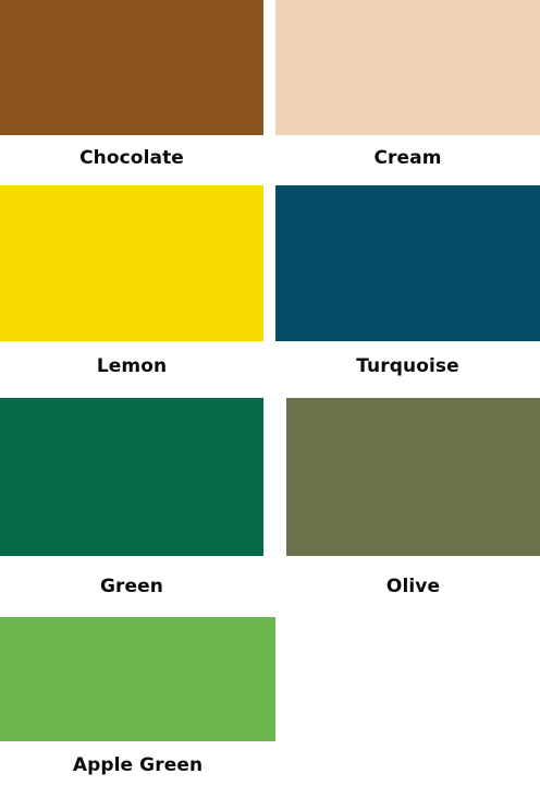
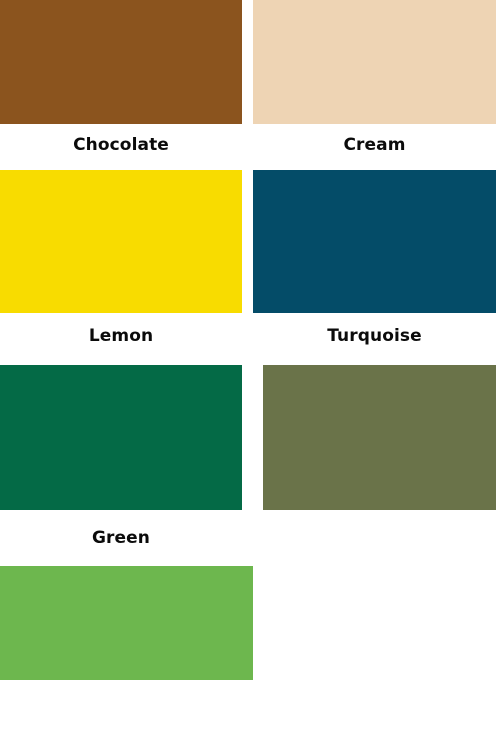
  Chocolate
  Cream
  Lemon
  Turquoise
  Green
- Olive
- Apple Green
